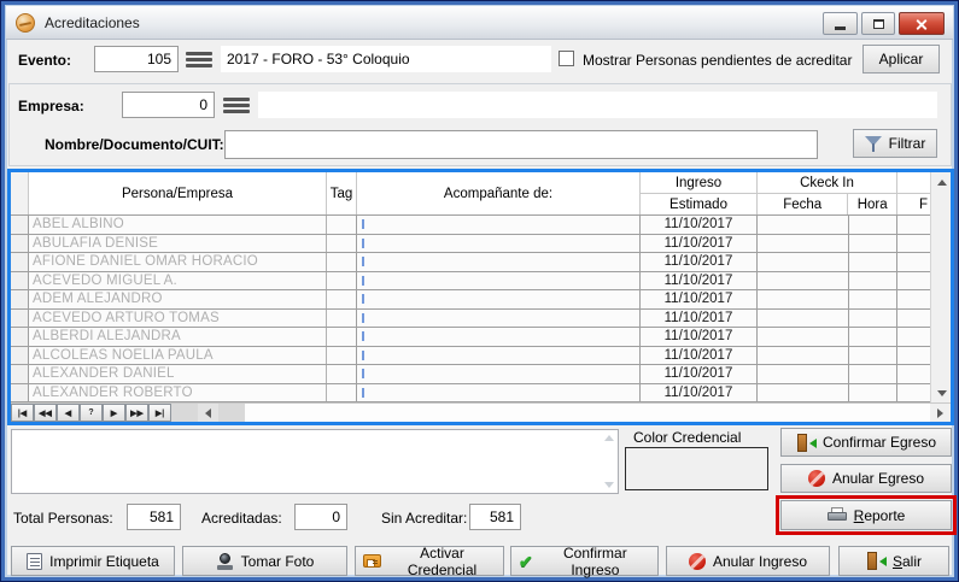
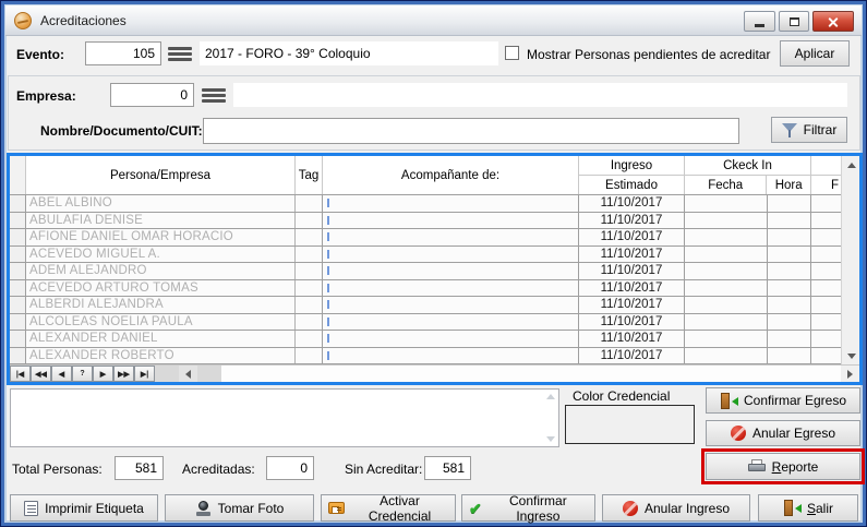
  Acreditaciones
  Evento:
  105
- 2017 - FORO - 53° Coloquio
+ 2017 - FORO - 39° Coloquio
  Mostrar Personas pendientes de acreditar
  Aplicar
  Empresa:
  0
  Nombre/Documento/CUIT:
  Filtrar
  Persona/Empresa
  Tag
  Acompañante de:
  Ingreso
  Estimado
  Ckeck In
  Fecha
  Hora
  F
  ABEL ALBINO
  11/10/2017
  ABULAFIA DENISE
  11/10/2017
  AFIONE DANIEL OMAR HORACIO
  11/10/2017
  ACEVEDO MIGUEL A.
  11/10/2017
  ADEM ALEJANDRO
  11/10/2017
  ACEVEDO ARTURO TOMAS
  11/10/2017
  ALBERDI ALEJANDRA
  11/10/2017
  ALCOLEAS NOELIA PAULA
  11/10/2017
  ALEXANDER DANIEL
  11/10/2017
  ALEXANDER ROBERTO
  11/10/2017
  Color Credencial
  Confirmar Egreso
  Anular Egreso
  Reporte
  Total Personas:
  581
  Acreditadas:
  0
  Sin Acreditar:
  581
  Imprimir Etiqueta
  Tomar Foto
  Activar Credencial
  ✔
  Confirmar Ingreso
  Anular Ingreso
  Salir
